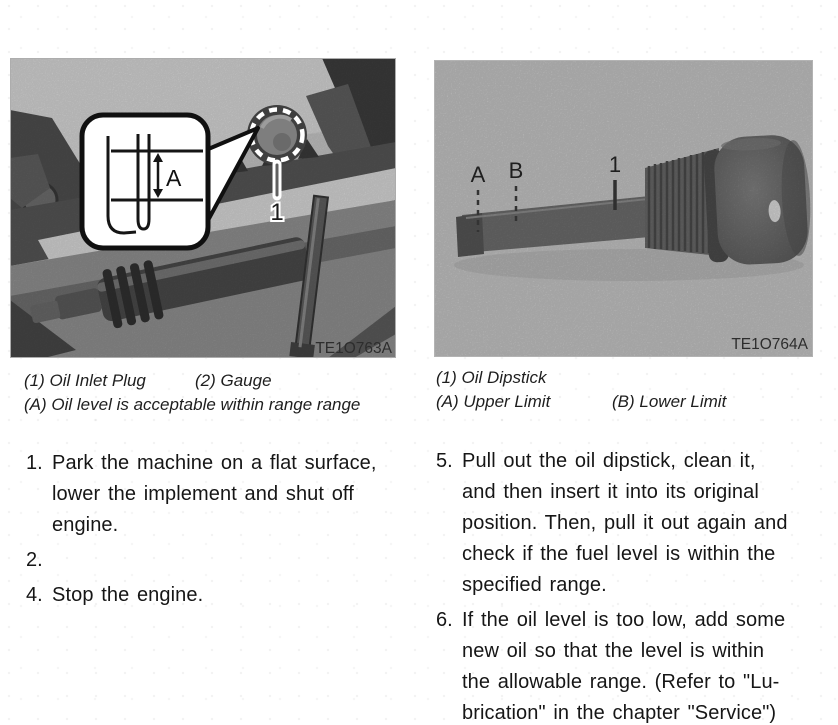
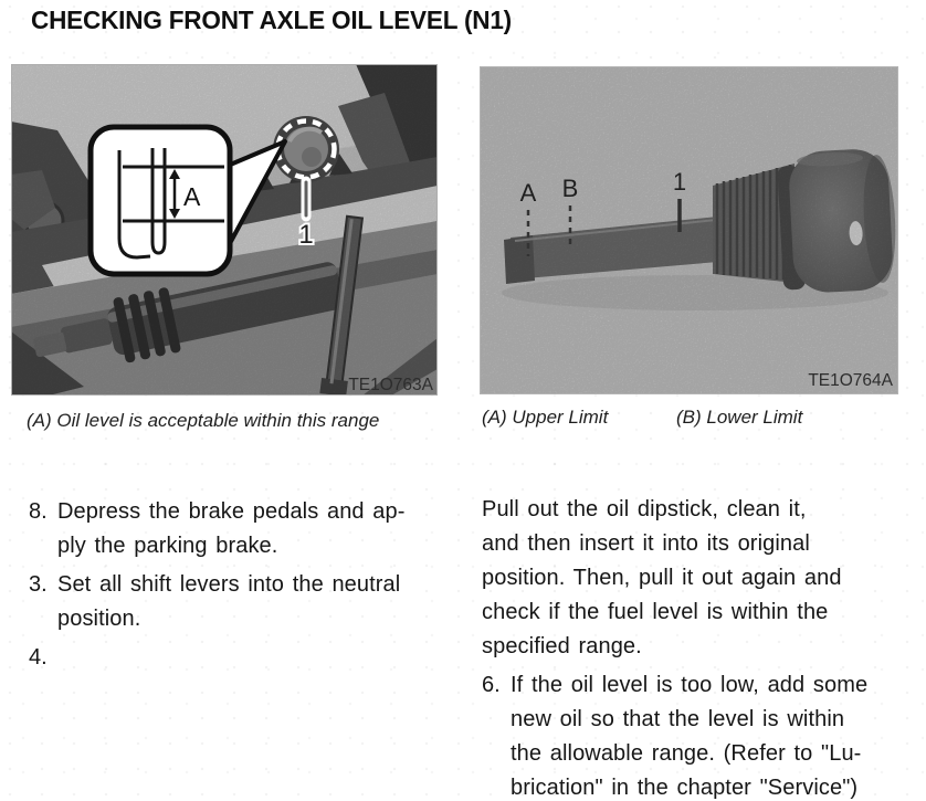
+ CHECKING FRONT AXLE OIL LEVEL (N1)
  A
  1
  TE1O763A
  A
  B
  1
  TE1O764A
- (1) Oil Inlet Plug (2) Gauge
- (A) Oil level is acceptable within range range
+ (A) Oil level is acceptable within this range
- (1) Oil Dipstick
  (A) Upper Limit (B) Lower Limit
- 1.
- Park the machine on a flat surface,
- lower the implement and shut off
- engine.
- 2.
+ 8.
+ Depress the brake pedals and ap-
+ ply the parking brake.
+ 3.
+ Set all shift levers into the neutral
+ position.
  4.
- Stop the engine.
- 5.
  Pull out the oil dipstick, clean it,
  and then insert it into its original
  position. Then, pull it out again and
  check if the fuel level is within the
  specified range.
  6.
  If the oil level is too low, add some
  new oil so that the level is within
  the allowable range. (Refer to "Lu-
  brication" in the chapter "Service")
